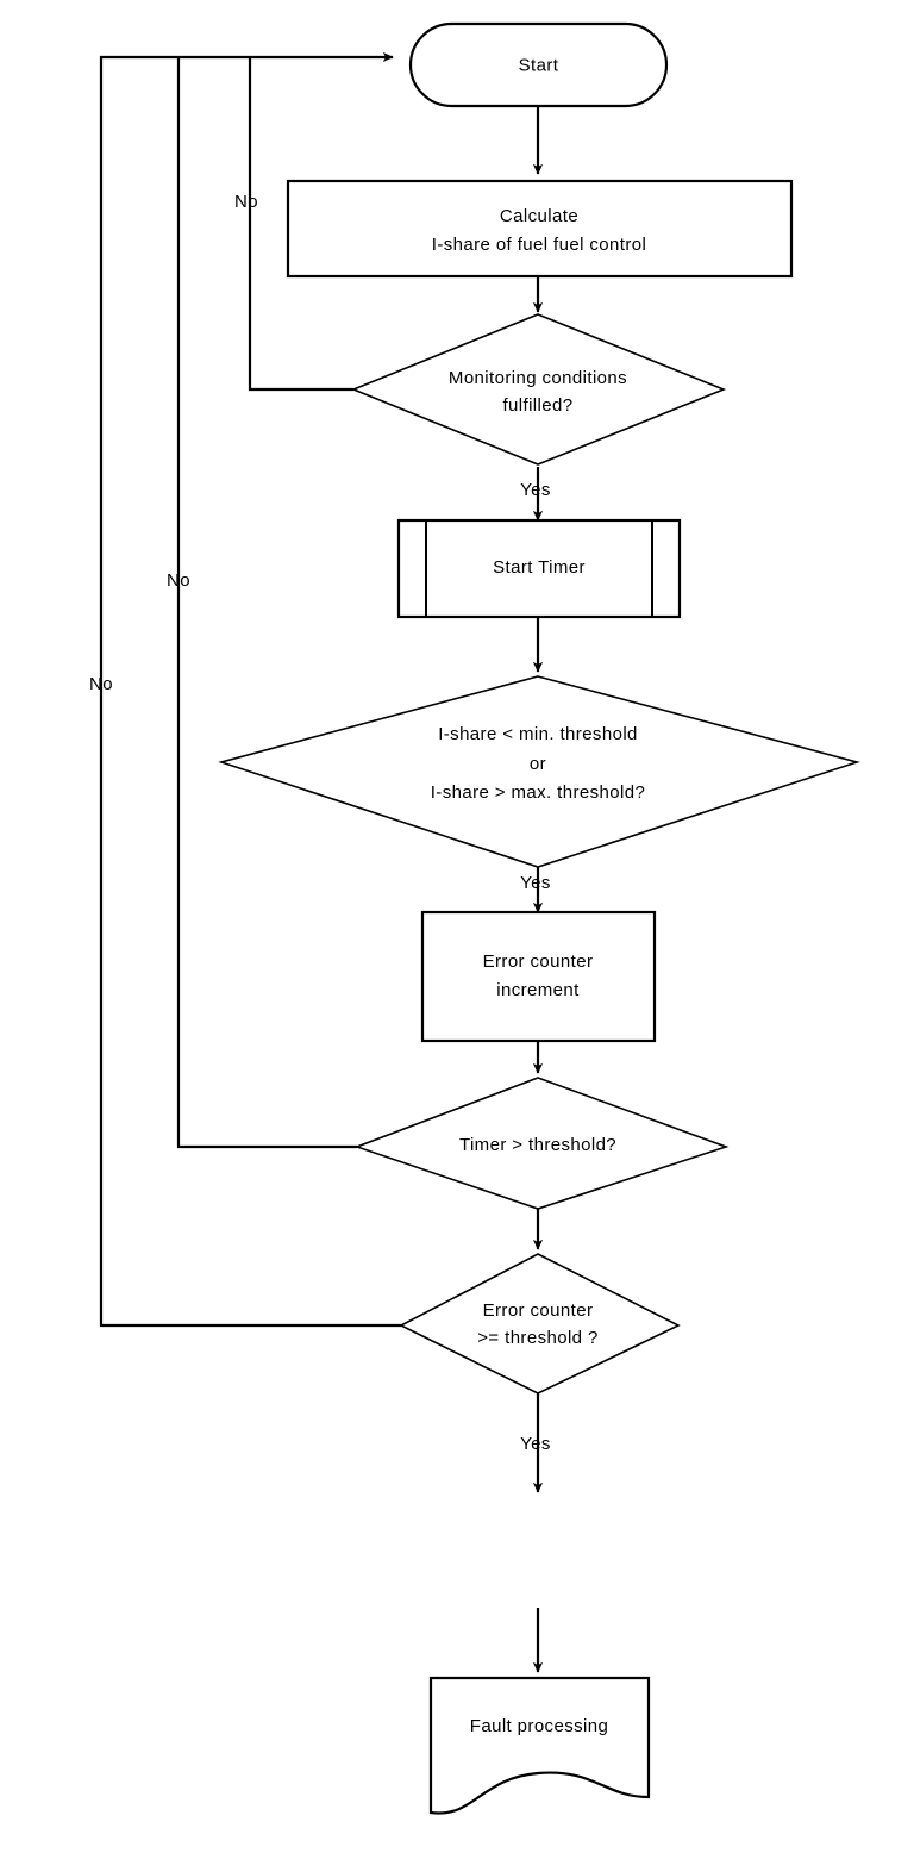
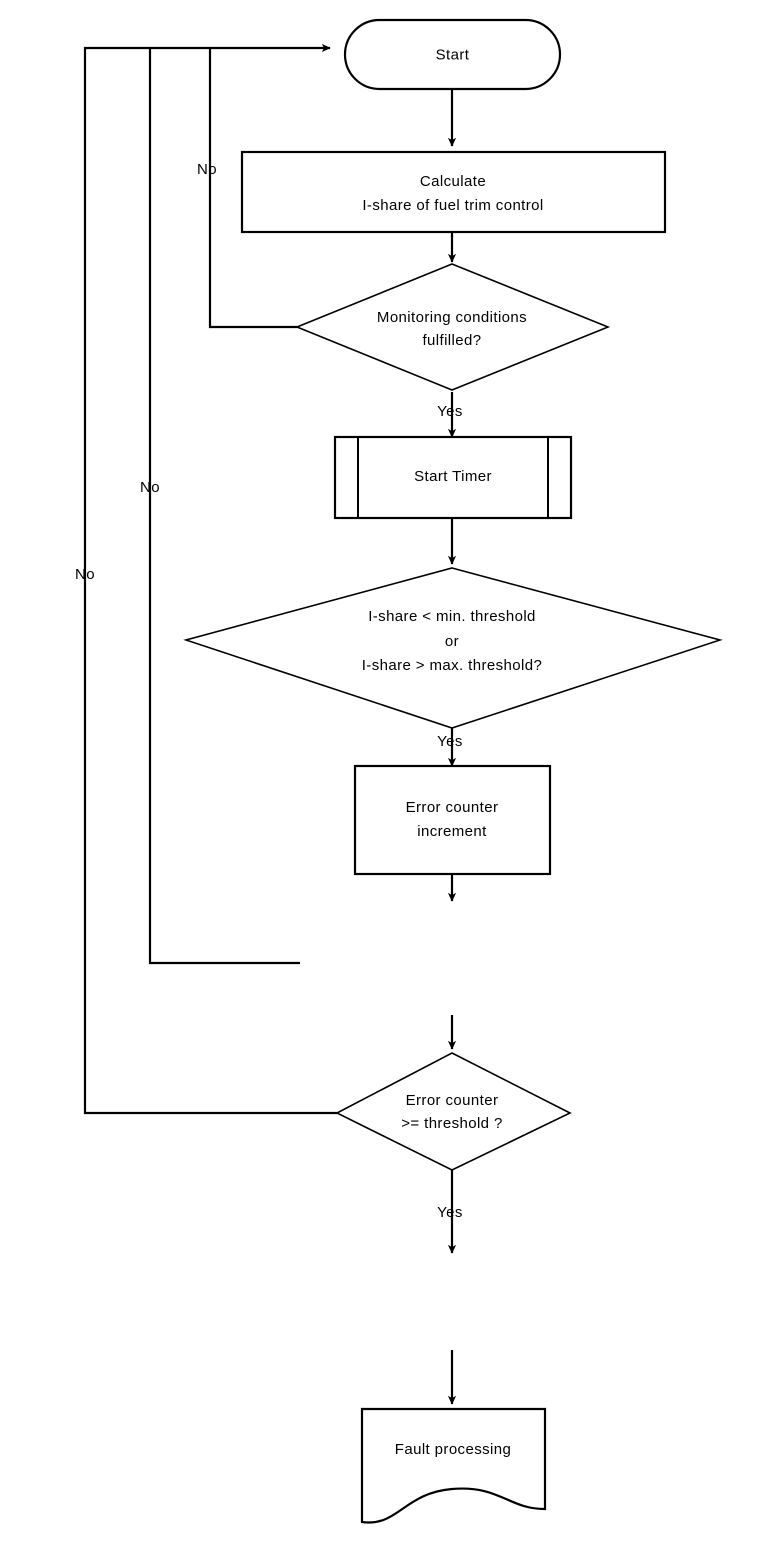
  Start
  Calculate
- I-share of fuel fuel control
+ I-share of fuel trim control
  Monitoring conditions
  fulfilled?
  Start Timer
  I-share < min. threshold
  or
  I-share > max. threshold?
  Error counter
  increment
- Timer > threshold?
  Error counter
  >= threshold ?
  Fault processing
  No
  Yes
  No
  No
  Yes
  Yes
